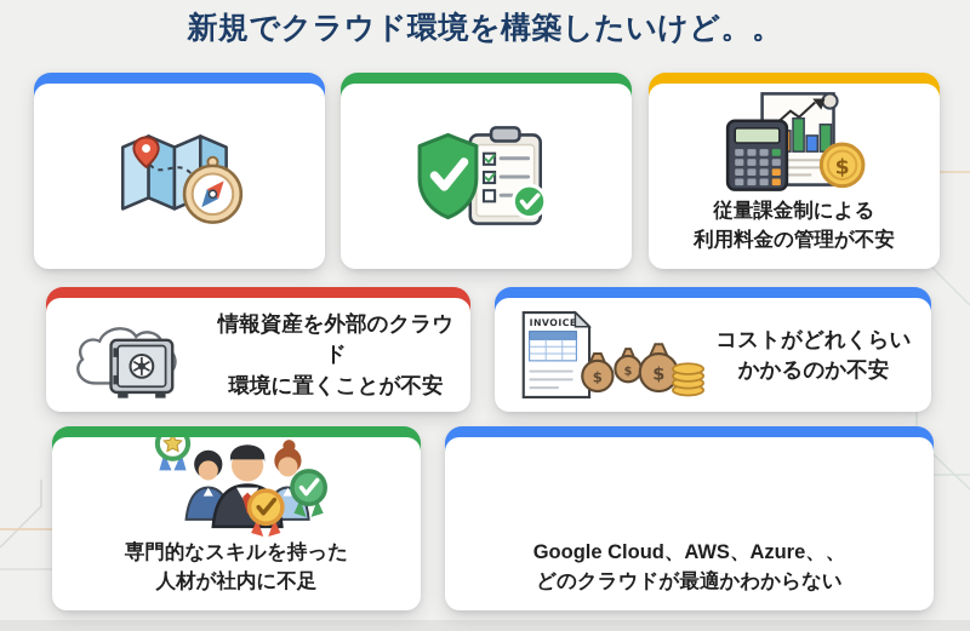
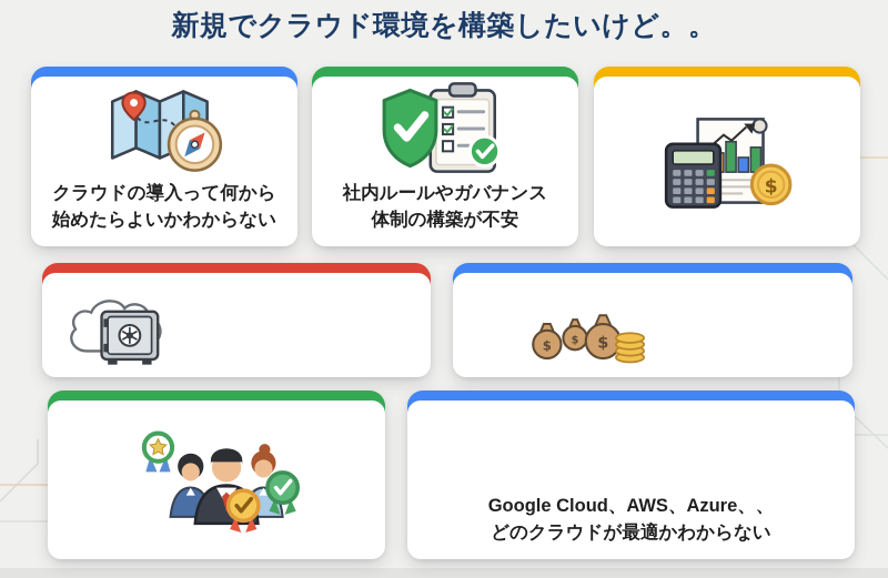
  新規でクラウド環境を構築したいけど。。
+ クラウドの導入って何から
+ 始めたらよいかわからない
+ 社内ルールやガバナンス
+ 体制の構築が不安
  $
- 従量課金制による
- 利用料金の管理が不安
- 情報資産を外部のクラウド
- 環境に置くことが不安
- INVOICE
  $
  $
  $
- コストがどれくらい
- かかるのか不安
- 専門的なスキルを持った
- 人材が社内に不足
  Google Cloud、AWS、Azure、、
  どのクラウドが最適かわからない
